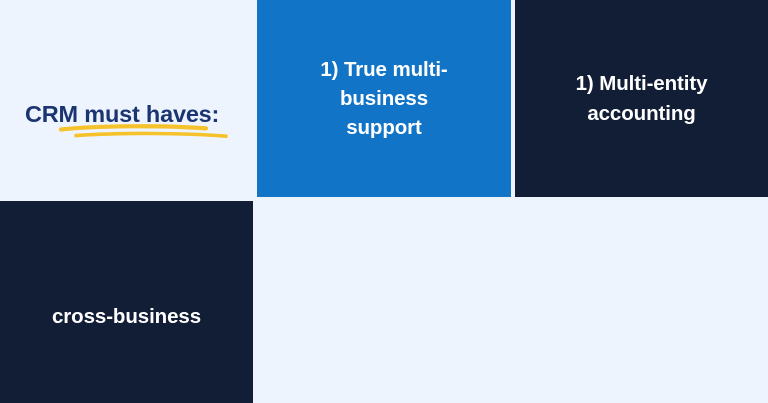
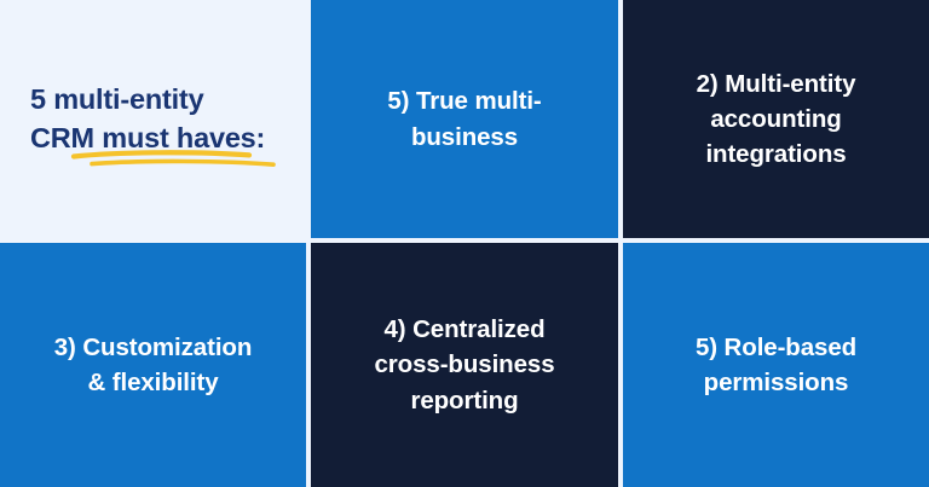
+ 5 multi-entity
  CRM must haves:
- 1) True multi-
+ 5) True multi-
  business
- support
- 1) Multi-entity
+ 2) Multi-entity
  accounting
+ integrations
+ 3) Customization
+ & flexibility
+ 4) Centralized
  cross-business
+ reporting
+ 5) Role-based
+ permissions
